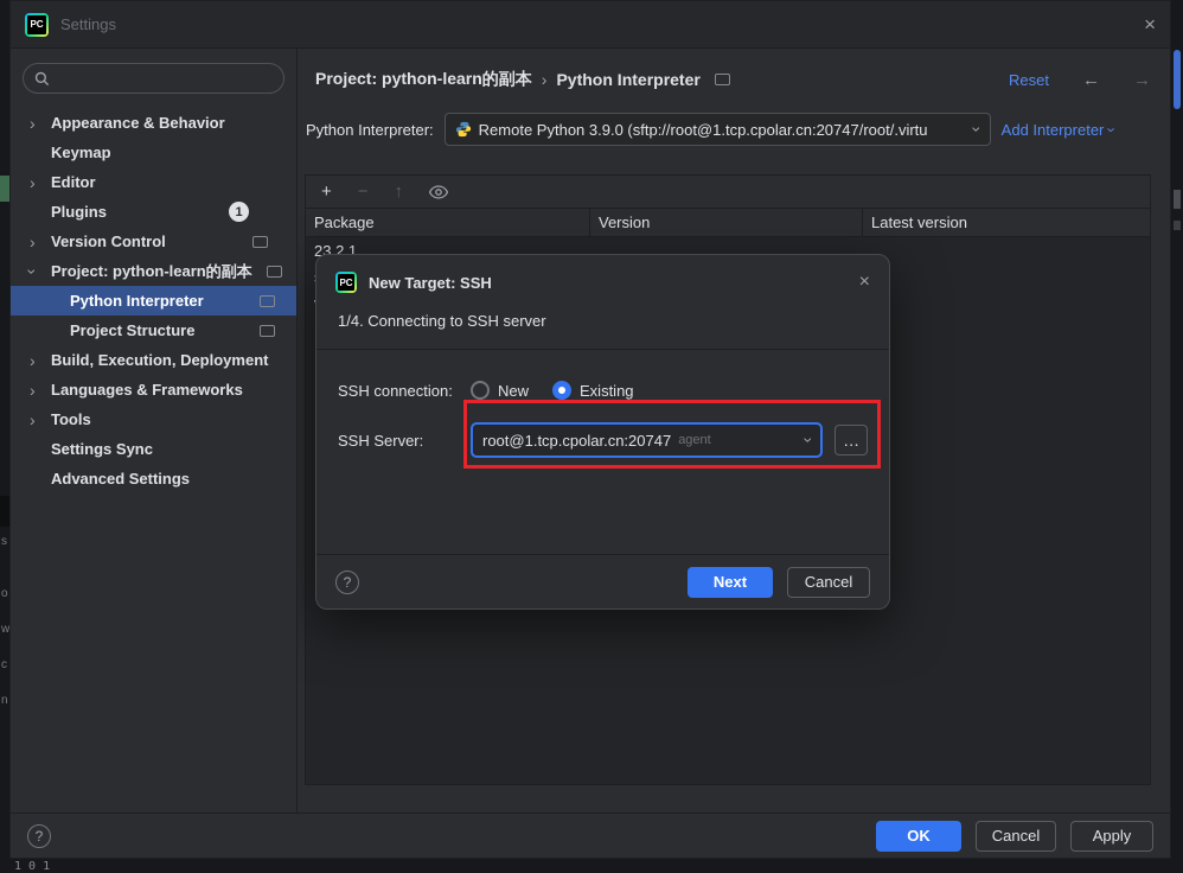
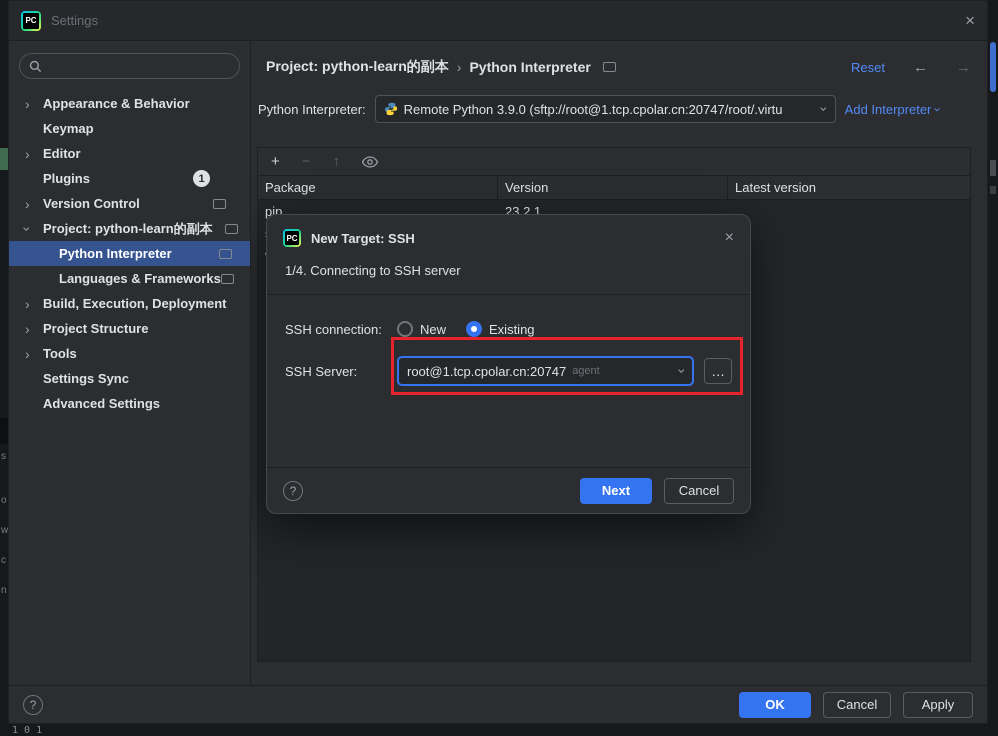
  s
  o
  w
  c
  n
  1 0 1
  PC
  Settings
  ×
  ›
  Appearance & Behavior
  Keymap
  ›
  Editor
  Plugins
  1
  ›
  Version Control
  Project: python-learn的副本
  Python Interpreter
- Project Structure
+ Languages & Frameworks
  ›
  Build, Execution, Deployment
  ›
- Languages & Frameworks
+ Project Structure
  ›
  Tools
  Settings Sync
  Advanced Settings
  Project: python-learn的副本
  ›
  Python Interpreter
  Reset
  ←
  →
  Python Interpreter:
  Remote Python 3.9.0 (sftp://root@1.tcp.cpolar.cn:20747/root/.virtu
  Add Interpreter
  +
  −
  ↑
  Package
  Version
  Latest version
+ pip
  23.2.1
  PC
  New Target: SSH
  ×
  1/4. Connecting to SSH server
  SSH connection:
  New
  Existing
  SSH Server:
  root@1.tcp.cpolar.cn:20747
  agent
  …
  ?
  Next
  Cancel
  ?
  OK
  Cancel
  Apply
